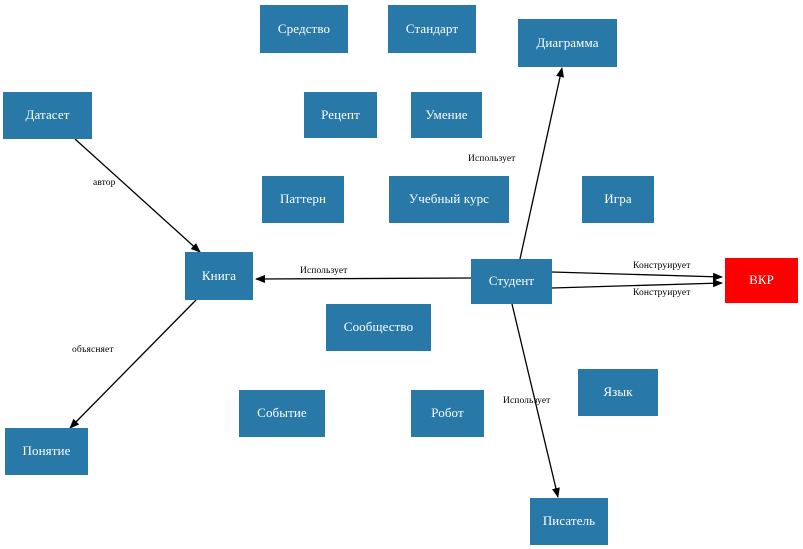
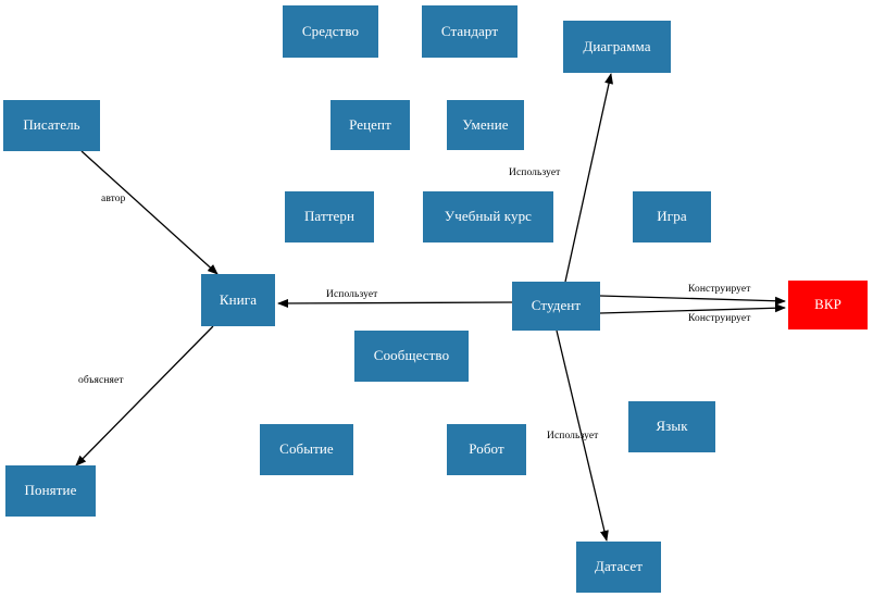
  Средство
  Стандарт
  Диаграмма
- Датасет
+ Писатель
  Рецепт
  Умение
  Паттерн
  Учебный курс
  Игра
  Книга
  Студент
  ВКР
  Сообщество
  Язык
  Событие
  Робот
  Понятие
- Писатель
+ Датасет
  автор
  объясняет
  Использует
  Использует
  Конструирует
  Конструирует
  Использует
